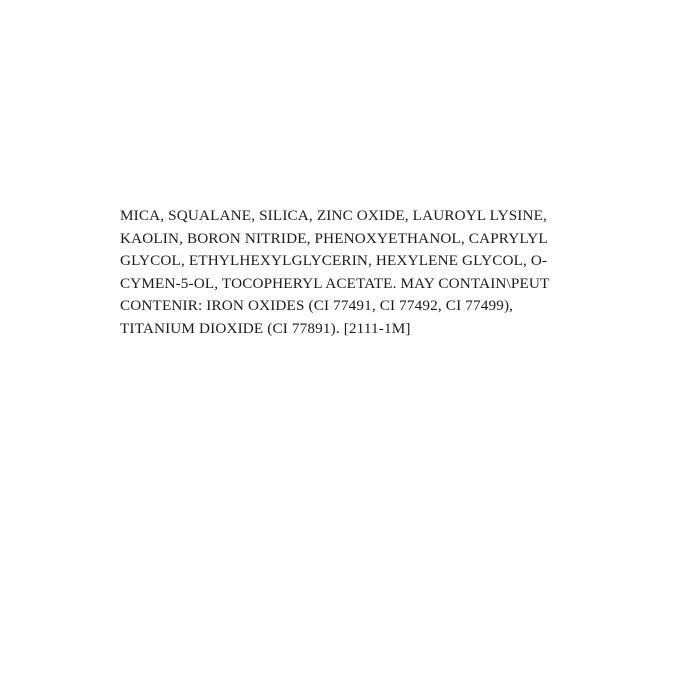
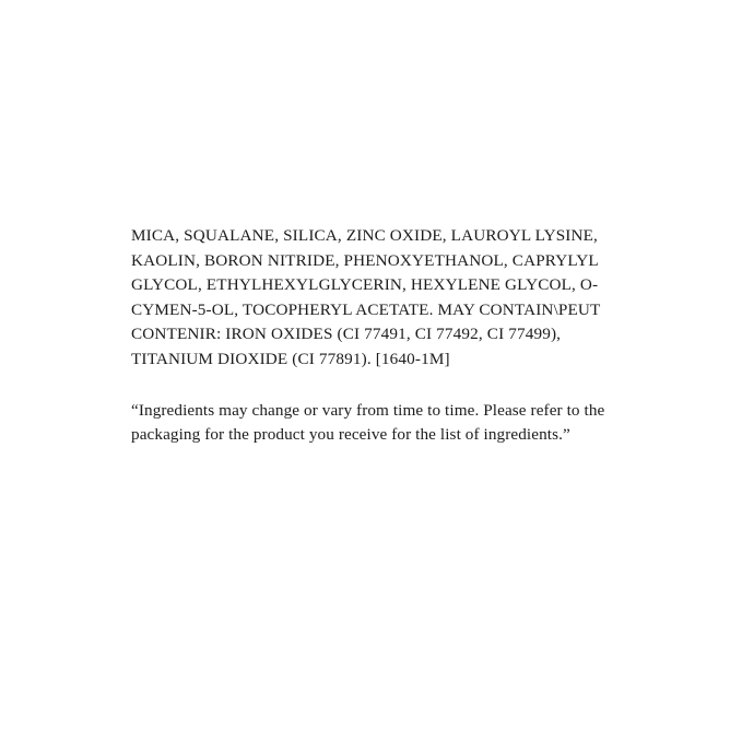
- MICA, SQUALANE, SILICA, ZINC OXIDE, LAUROYL LYSINE, KAOLIN, BORON NITRIDE, PHENOXYETHANOL, CAPRYLYL GLYCOL, ETHYLHEXYLGLYCERIN, HEXYLENE GLYCOL, O-CYMEN-5-OL, TOCOPHERYL ACETATE. MAY CONTAIN\PEUT CONTENIR: IRON OXIDES (CI 77491, CI 77492, CI 77499), TITANIUM DIOXIDE (CI 77891). [2111-1M]
+ MICA, SQUALANE, SILICA, ZINC OXIDE, LAUROYL LYSINE, KAOLIN, BORON NITRIDE, PHENOXYETHANOL, CAPRYLYL GLYCOL, ETHYLHEXYLGLYCERIN, HEXYLENE GLYCOL, O-CYMEN-5-OL, TOCOPHERYL ACETATE. MAY CONTAIN\PEUT CONTENIR: IRON OXIDES (CI 77491, CI 77492, CI 77499), TITANIUM DIOXIDE (CI 77891). [1640-1M]
+ “Ingredients may change or vary from time to time. Please refer to the packaging for the product you receive for the list of ingredients.”
